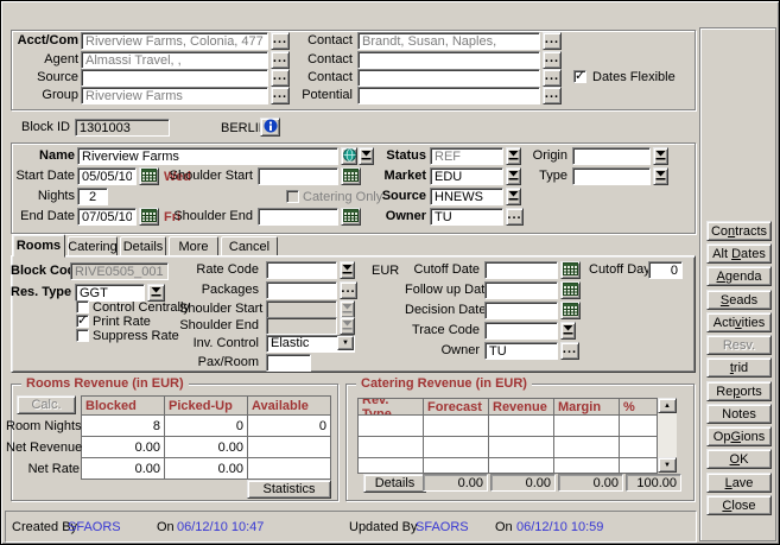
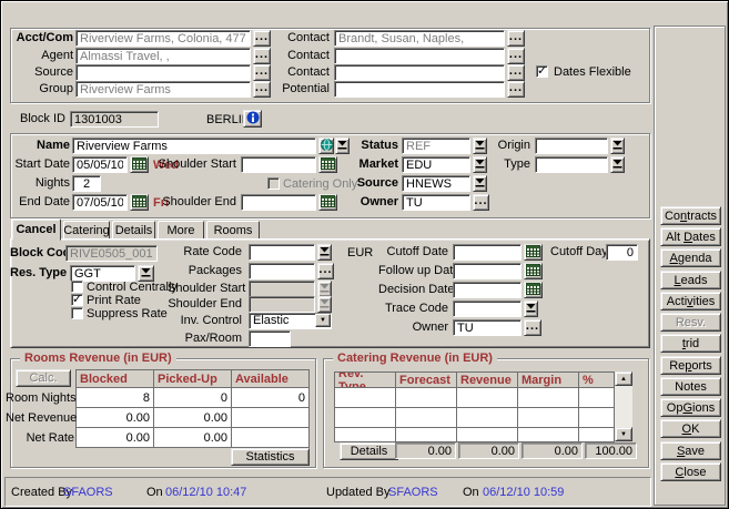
  Acct/Com
  Riverview Farms, Colonia, 477
  ...
  Agent
  Almassi Travel, ,
  ...
  Source
  ...
  Group
  Riverview Farms
  ...
  Contact
  Brandt, Susan, Naples,
  ...
  Contact
  ...
  Contact
  ...
  Potential
  ...
  ✓
  Dates Flexible
  Block ID
  1301003
  BERLI
  Name
  Riverview Farms
  Start Date
  05/05/10
  Wed
  Shoulder Start
  Nights
  2
  Catering Only
  End Date
  07/05/10
  Fri
  Shoulder End
  Status
  REF
  Market
  EDU
  Source
  HNEWS
  Owner
  TU
  ...
  Origin
  Type
- Rooms
+ Cancel
  Catering
  Details
  More
- Cancel
+ Rooms
  Block Co
  RIVE0505_001
  Rate Code
  EUR
  Res. Type
  GGT
  Packages
  ...
  Control Centrally
  ✓
  Print Rate
  Suppress Rate
  Shoulder Start
  Shoulder End
  Inv. Control
  Elastic
  Pax/Room
  Cutoff Date
  Cutoff Da
  0
  Follow up Dat
  Decision Date
  Trace Code
  Owner
  TU
  ...
  Rooms Revenue (in EUR)
  Calc.
  Blocked
  Picked-Up
  Available
  8
  0
  0
  0.00
  0.00
  0.00
  0.00
  Room Nights
  Net Revenue
  Net Rate
  Statistics
  Catering Revenue (in EUR)
  Rev. Type
  Forecast
  Revenue
  Margin
  %
  Details
  0.00
  0.00
  0.00
  100.00
  Contracts
  Alt Dates
  Agenda
- Seads
+ Leads
  Activities
  Resv.
  trid
  Reports
  Notes
  OpGions
  OK
- Lave
+ Save
  Close
  Created By
  SFAORS
  On
  06/12/10 10:47
  Updated By
  SFAORS
  On
  06/12/10 10:59
